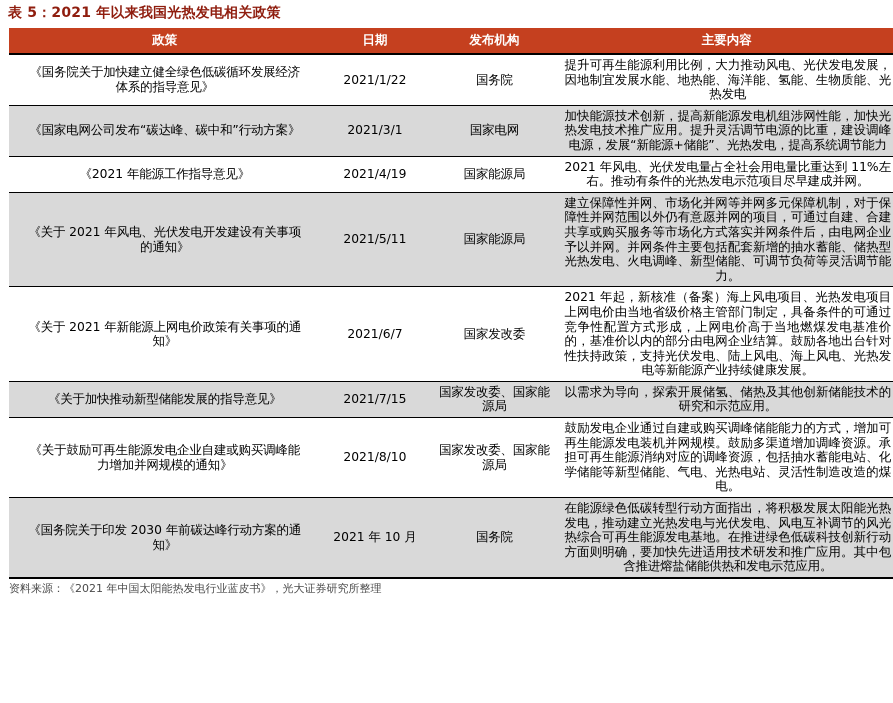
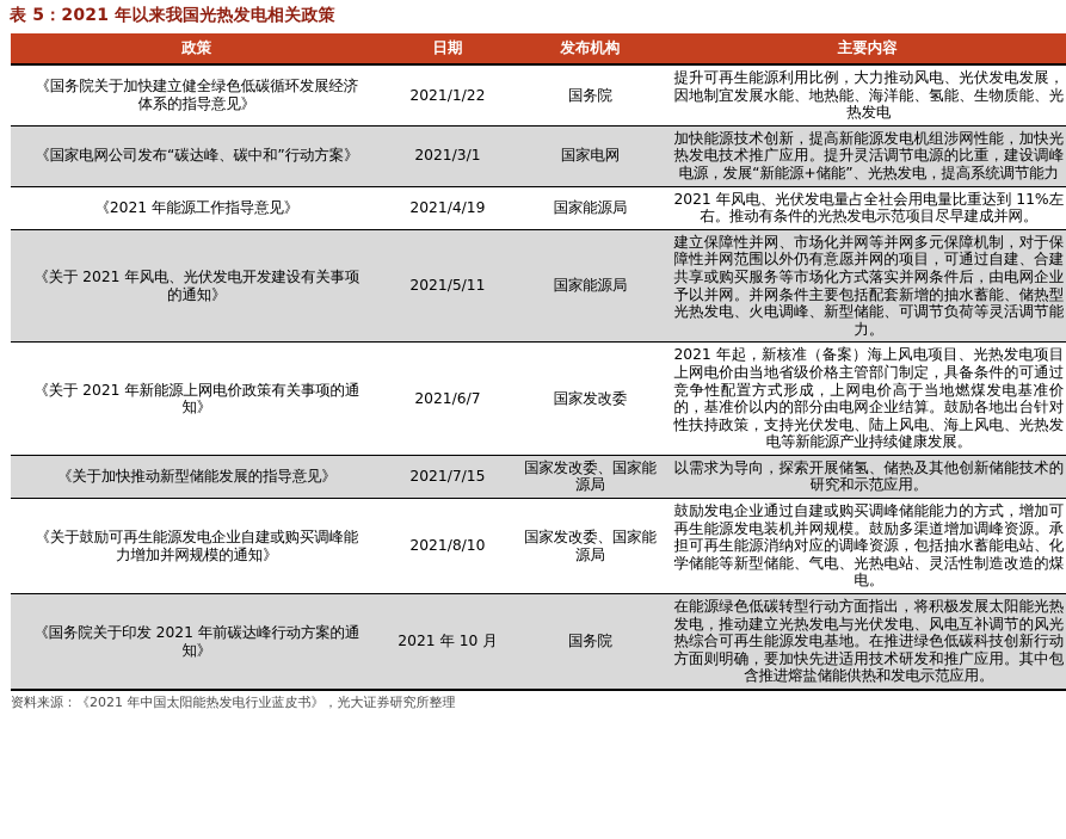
  表 5：2021 年以来我国光热发电相关政策
  政策	日期	发布机构	主要内容
  《国务院关于加快建立健全绿色低碳循环发展经济体系的指导意见》	2021/1/22	国务院	提升可再生能源利用比例，大力推动风电、光伏发电发展，因地制宜发展水能、地热能、海洋能、氢能、生物质能、光热发电
  《国家电网公司发布“碳达峰、碳中和”行动方案》	2021/3/1	国家电网	加快能源技术创新，提高新能源发电机组涉网性能，加快光热发电技术推广应用。提升灵活调节电源的比重，建设调峰电源，发展“新能源+储能”、光热发电，提高系统调节能力
  《2021 年能源工作指导意见》	2021/4/19	国家能源局	2021 年风电、光伏发电量占全社会用电量比重达到 11%左右。推动有条件的光热发电示范项目尽早建成并网。
  《关于 2021 年风电、光伏发电开发建设有关事项的通知》	2021/5/11	国家能源局	建立保障性并网、市场化并网等并网多元保障机制，对于保障性并网范围以外仍有意愿并网的项目，可通过自建、合建共享或购买服务等市场化方式落实并网条件后，由电网企业予以并网。并网条件主要包括配套新增的抽水蓄能、储热型光热发电、火电调峰、新型储能、可调节负荷等灵活调节能力。
  《关于 2021 年新能源上网电价政策有关事项的通知》	2021/6/7	国家发改委	2021 年起，新核准（备案）海上风电项目、光热发电项目上网电价由当地省级价格主管部门制定，具备条件的可通过竞争性配置方式形成，上网电价高于当地燃煤发电基准价的，基准价以内的部分由电网企业结算。鼓励各地出台针对性扶持政策，支持光伏发电、陆上风电、海上风电、光热发电等新能源产业持续健康发展。
  《关于加快推动新型储能发展的指导意见》	2021/7/15	国家发改委、国家能源局	以需求为导向，探索开展储氢、储热及其他创新储能技术的研究和示范应用。
  《关于鼓励可再生能源发电企业自建或购买调峰能力增加并网规模的通知》	2021/8/10	国家发改委、国家能源局	鼓励发电企业通过自建或购买调峰储能能力的方式，增加可再生能源发电装机并网规模。鼓励多渠道增加调峰资源。承担可再生能源消纳对应的调峰资源，包括抽水蓄能电站、化学储能等新型储能、气电、光热电站、灵活性制造改造的煤电。
- 《国务院关于印发 2030 年前碳达峰行动方案的通知》	2021 年 10 月	国务院	在能源绿色低碳转型行动方面指出，将积极发展太阳能光热发电，推动建立光热发电与光伏发电、风电互补调节的风光热综合可再生能源发电基地。在推进绿色低碳科技创新行动方面则明确，要加快先进适用技术研发和推广应用。其中包含推进熔盐储能供热和发电示范应用。
+ 《国务院关于印发 2021 年前碳达峰行动方案的通知》	2021 年 10 月	国务院	在能源绿色低碳转型行动方面指出，将积极发展太阳能光热发电，推动建立光热发电与光伏发电、风电互补调节的风光热综合可再生能源发电基地。在推进绿色低碳科技创新行动方面则明确，要加快先进适用技术研发和推广应用。其中包含推进熔盐储能供热和发电示范应用。
  资料来源：《2021 年中国太阳能热发电行业蓝皮书》，光大证券研究所整理
